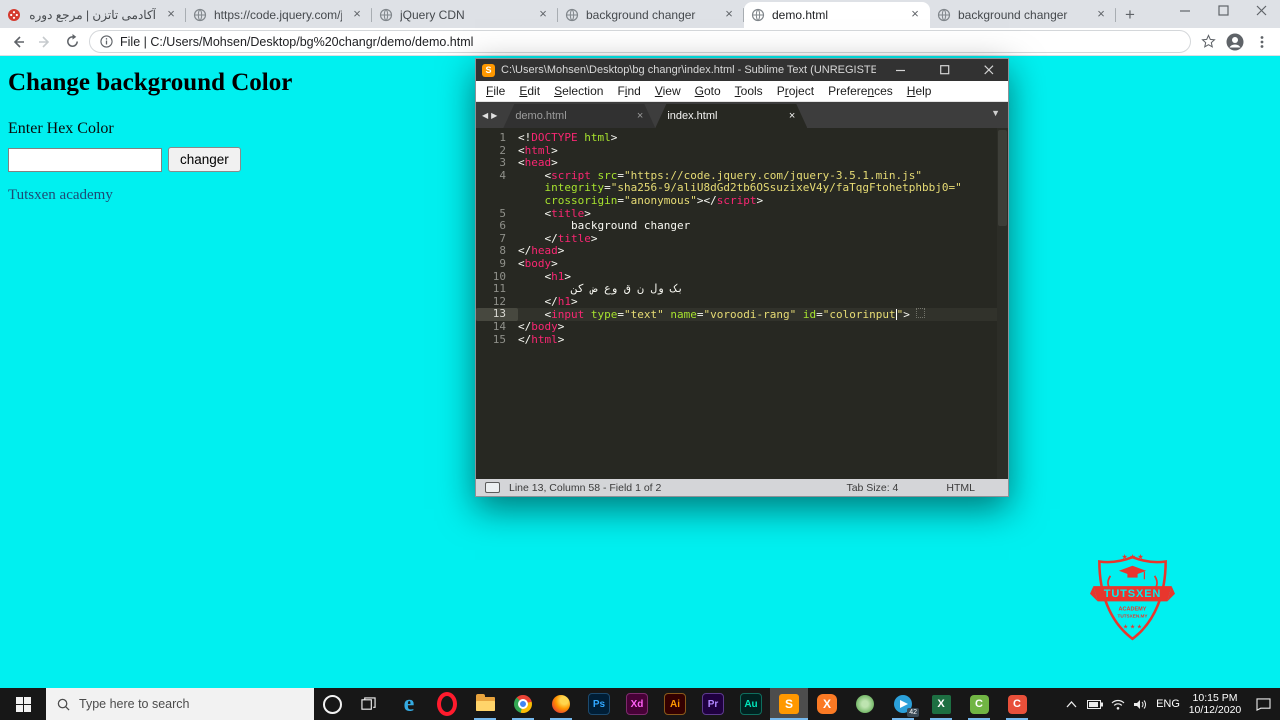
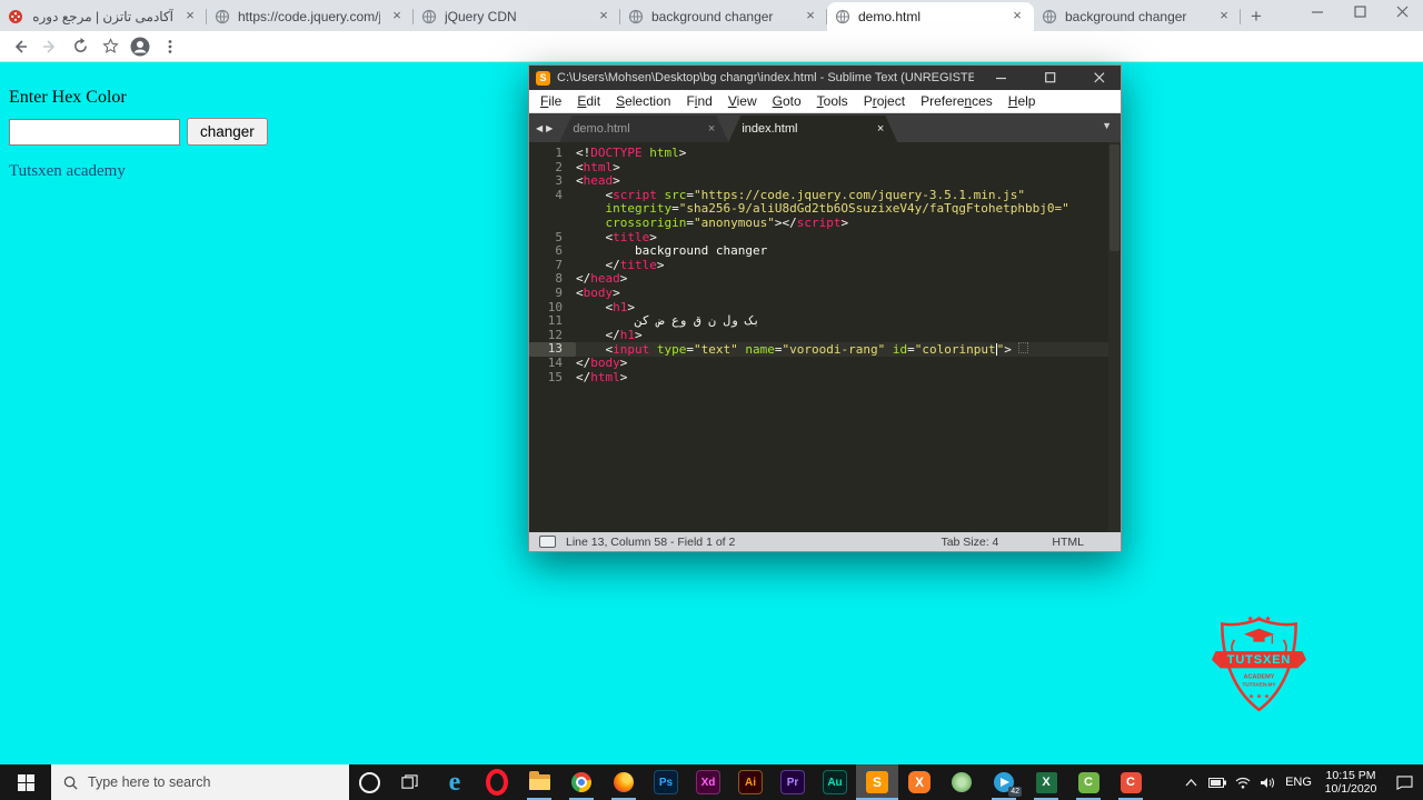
  آکادمی تاتزن | مرجع دوره
  ×
  https://code.jquery.com/j
  ×
  jQuery CDN
  ×
  background changer
  ×
  demo.html
  ×
  background changer
  ×
  +
- File | C:/Users/Mohsen/Desktop/bg%20changr/demo/demo.html
- Change background Color
  Enter Hex Color
  changer
  Tutsxen academy
  TUTSXEN
  S
  C:\Users\Mohsen\Desktop\bg changr\index.html - Sublime Text (UNREGISTE
  File
  Edit
  Selection
  Find
  View
  Goto
  Tools
  Project
  Preferences
  Help
  ◀
  ▶
  demo.html
  ×
  index.html
  ×
  ▼
  1
  <!DOCTYPE html>
  2
  <html>
  3
  <head>
  4
  <script src="https://code.jquery.com/jquery-3.5.1.min.js"
  integrity="sha256-9/aliU8dGd2tb6OSsuzixeV4y/faTqgFtohetphbbj0="
  crossorigin="anonymous"></script>
  5
  <title>
  6
  background changer
  7
  </title>
  8
  </head>
  9
  <body>
  10
  <h1>
  11
  نک ض عو ق ن لو کب
  12
  </h1>
  13
  <input type="text" name="voroodi-rang" id="colorinput">
  14
  </body>
  15
  </html>
  Line 13, Column 58 - Field 1 of 2
  Tab Size: 4
  HTML
  Type here to search
  e
  Ps
  Xd
  Ai
  Pr
  Au
  S
  X
  X
  C
  C
  ENG
  10:15 PM
- 10/12/2020
+ 10/1/2020
